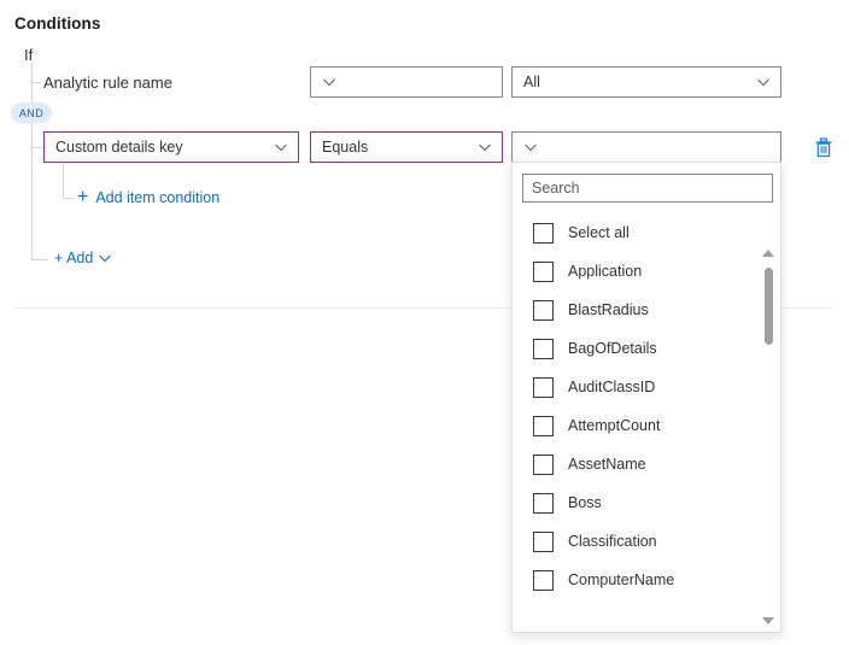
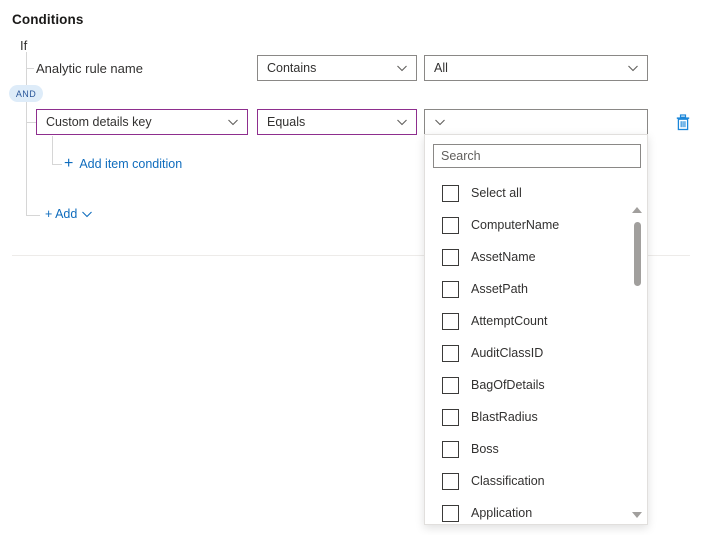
  Conditions
  If
  AND
  Analytic rule name
+ Contains
  All
  Custom details key
  Equals
  +
  Add item condition
  + Add
  Search
  Select all
- Application
+ ComputerName
- BlastRadius
+ AssetName
+ AssetPath
- BagOfDetails
+ AttemptCount
  AuditClassID
- AttemptCount
+ BagOfDetails
- AssetName
+ BlastRadius
  Boss
  Classification
- ComputerName
+ Application
